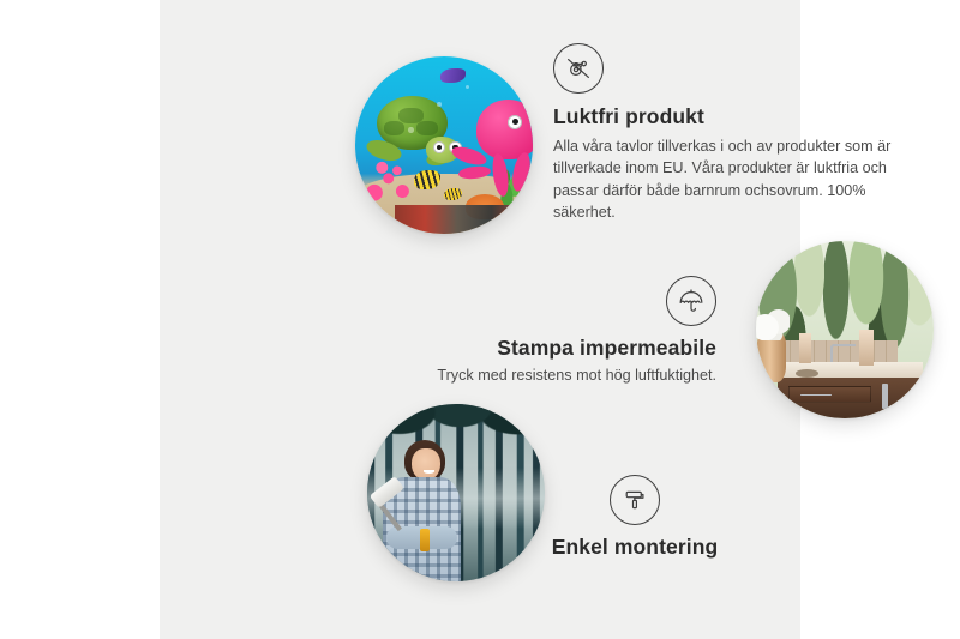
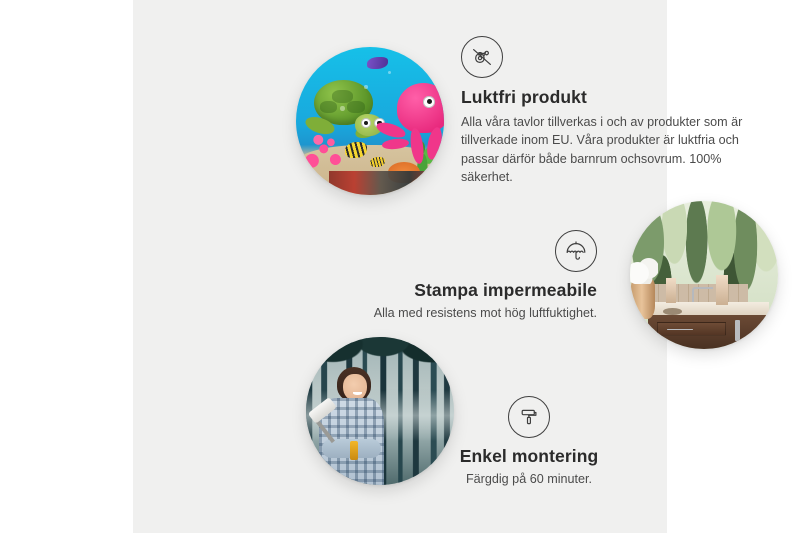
  Luktfri produkt
  Alla våra tavlor tillverkas i och av produkter som är tillverkade inom EU. Våra produkter är luktfria och passar därför både barnrum ochsovrum. 100% säkerhet.
  Stampa impermeabile
- Tryck med resistens mot hög luftfuktighet.
+ Alla med resistens mot hög luftfuktighet.
  Enkel montering
+ Färgdig på 60 minuter.
